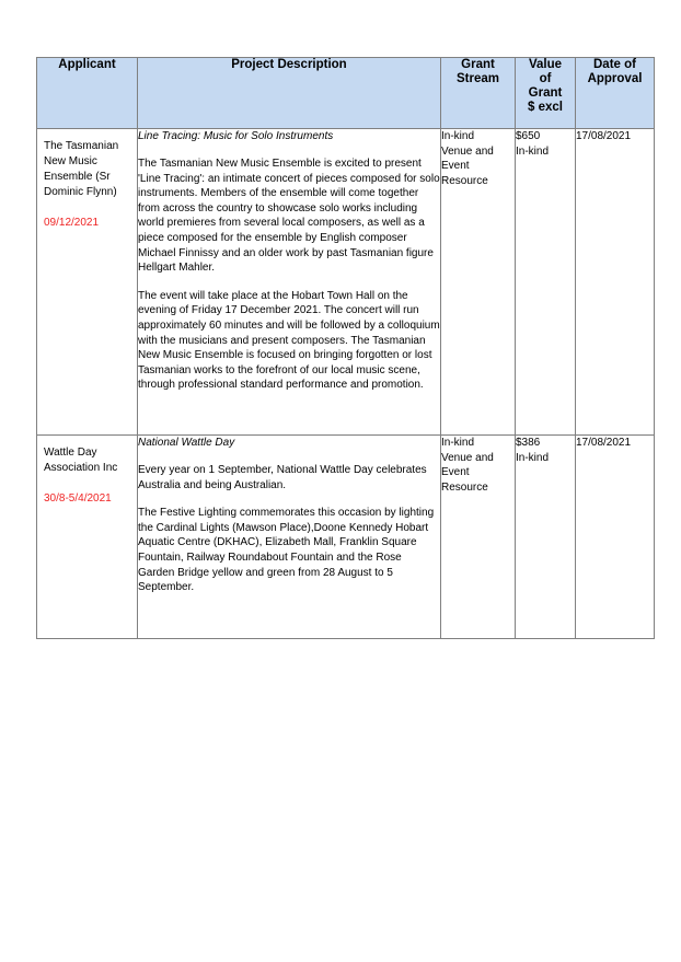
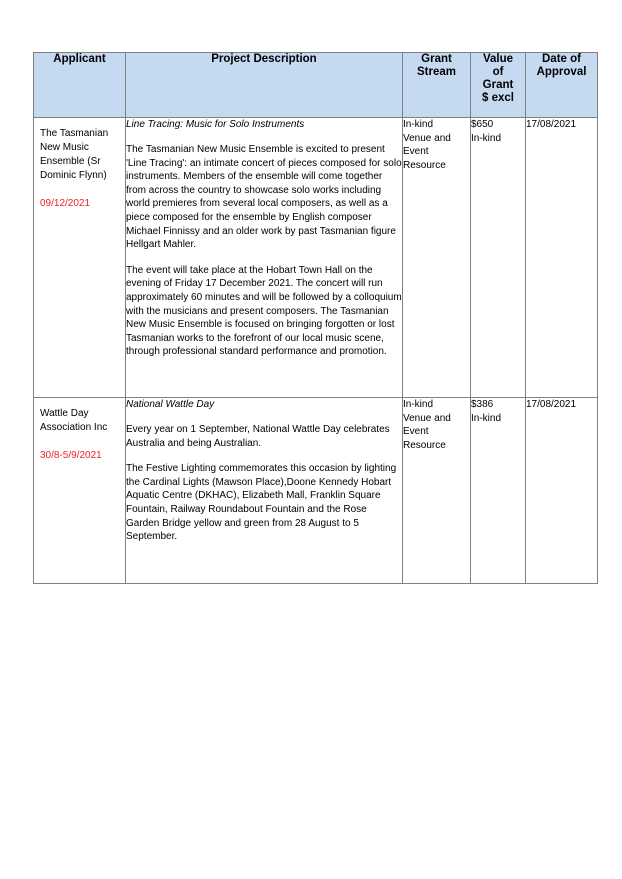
  Applicant	Project Description	Grant Stream	Value of Grant $ excl	Date of Approval
  The Tasmanian New Music Ensemble (Sr Dominic Flynn) 09/12/2021	Line Tracing: Music for Solo Instruments The Tasmanian New Music Ensemble is excited to present 'Line Tracing': an intimate concert of pieces composed for solo instruments. Members of the ensemble will come together from across the country to showcase solo works including world premieres from several local composers, as well as a piece composed for the ensemble by English composer Michael Finnissy and an older work by past Tasmanian figure Hellgart Mahler. The event will take place at the Hobart Town Hall on the evening of Friday 17 December 2021. The concert will run approximately 60 minutes and will be followed by a colloquium with the musicians and present composers. The Tasmanian New Music Ensemble is focused on bringing forgotten or lost Tasmanian works to the forefront of our local music scene, through professional standard performance and promotion.	In-kind Venue and Event Resource	$650 In-kind	17/08/2021
- Wattle Day Association Inc 30/8-5/4/2021	National Wattle Day Every year on 1 September, National Wattle Day celebrates Australia and being Australian. The Festive Lighting commemorates this occasion by lighting the Cardinal Lights (Mawson Place),Doone Kennedy Hobart Aquatic Centre (DKHAC), Elizabeth Mall, Franklin Square Fountain, Railway Roundabout Fountain and the Rose Garden Bridge yellow and green from 28 August to 5 September.	In-kind Venue and Event Resource	$386 In-kind	17/08/2021
+ Wattle Day Association Inc 30/8-5/9/2021	National Wattle Day Every year on 1 September, National Wattle Day celebrates Australia and being Australian. The Festive Lighting commemorates this occasion by lighting the Cardinal Lights (Mawson Place),Doone Kennedy Hobart Aquatic Centre (DKHAC), Elizabeth Mall, Franklin Square Fountain, Railway Roundabout Fountain and the Rose Garden Bridge yellow and green from 28 August to 5 September.	In-kind Venue and Event Resource	$386 In-kind	17/08/2021
